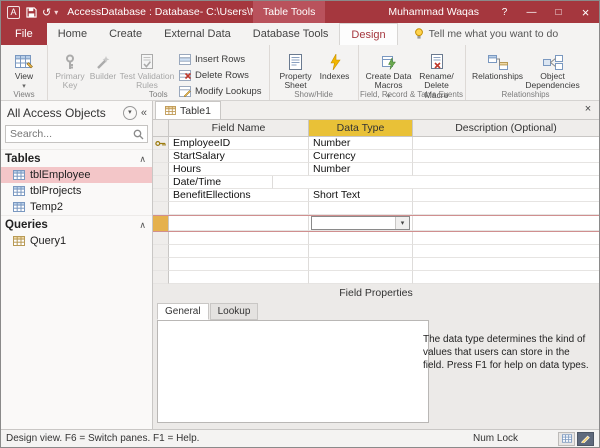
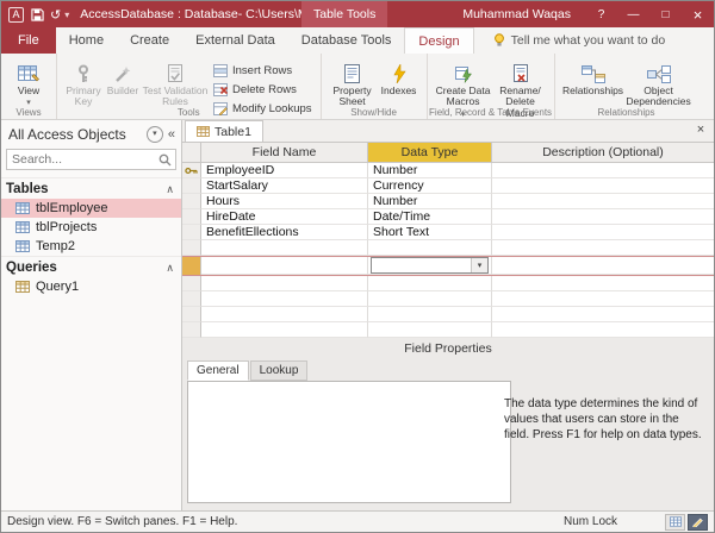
  A
  ↺
  ▾
  AccessDatabase : Database- C:\Users\
  Table Tools
  Muhammad Waqas
  ?
  —
  □
  ×
  File
  Home
  Create
  External Data
  Database Tools
  Design
  Tell me what you want to do
  View
  Views
  Primary Key
  Builder
  Test Validation Rules
  Insert Rows
  Delete Rows
  Modify Lookups
  Tools
  Property Sheet
  Indexes
  Show/Hide
  Create Data Macros
  Rename/ Delete Macro
  Field, Record & Table Events
  Relationships
  Object Dependencies
  Relationships
  All Access Objects
  «
  Search...
  Tables
  ∧
  tblEmployee
  tblProjects
  Temp2
  Queries
  ∧
  Query1
  Table1
  ×
  Field Name
  Data Type
  Description (Optional)
  EmployeeID
  Number
  StartSalary
  Currency
  Hours
  Number
+ HireDate
  Date/Time
  BenefitEllections
  Short Text
  Field Properties
  General
  Lookup
  The data type determines the kind of values that users can store in the field. Press F1 for help on data types.
  Design view. F6 = Switch panes. F1 = Help.
  Num Lock
